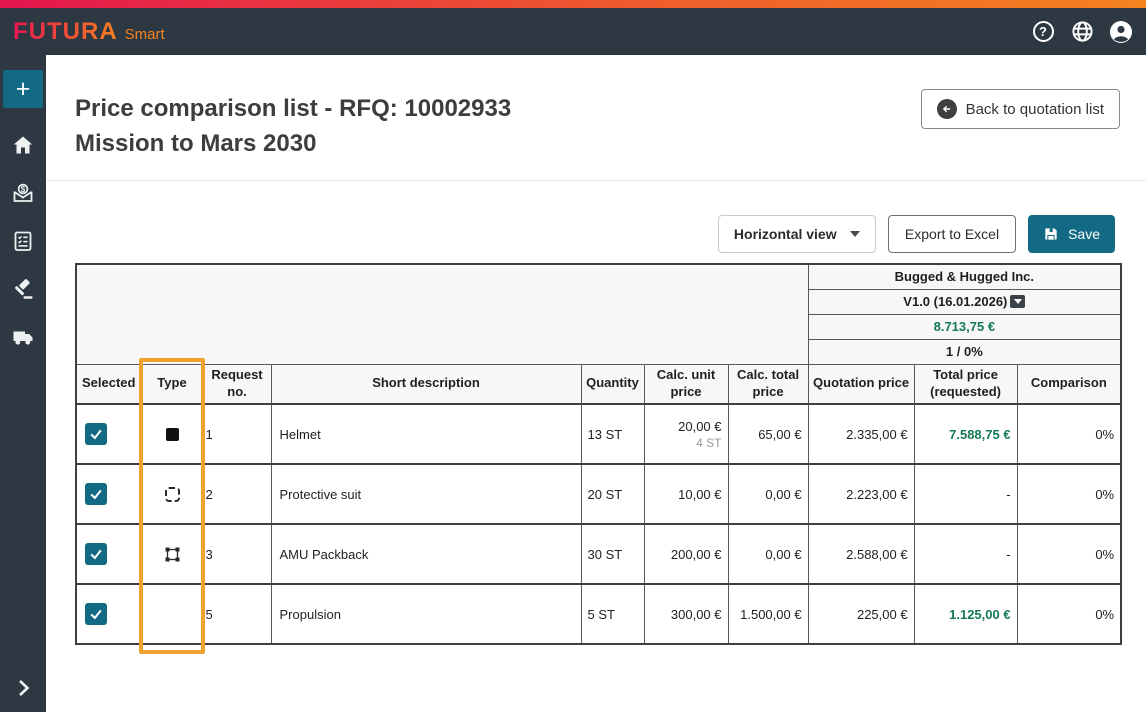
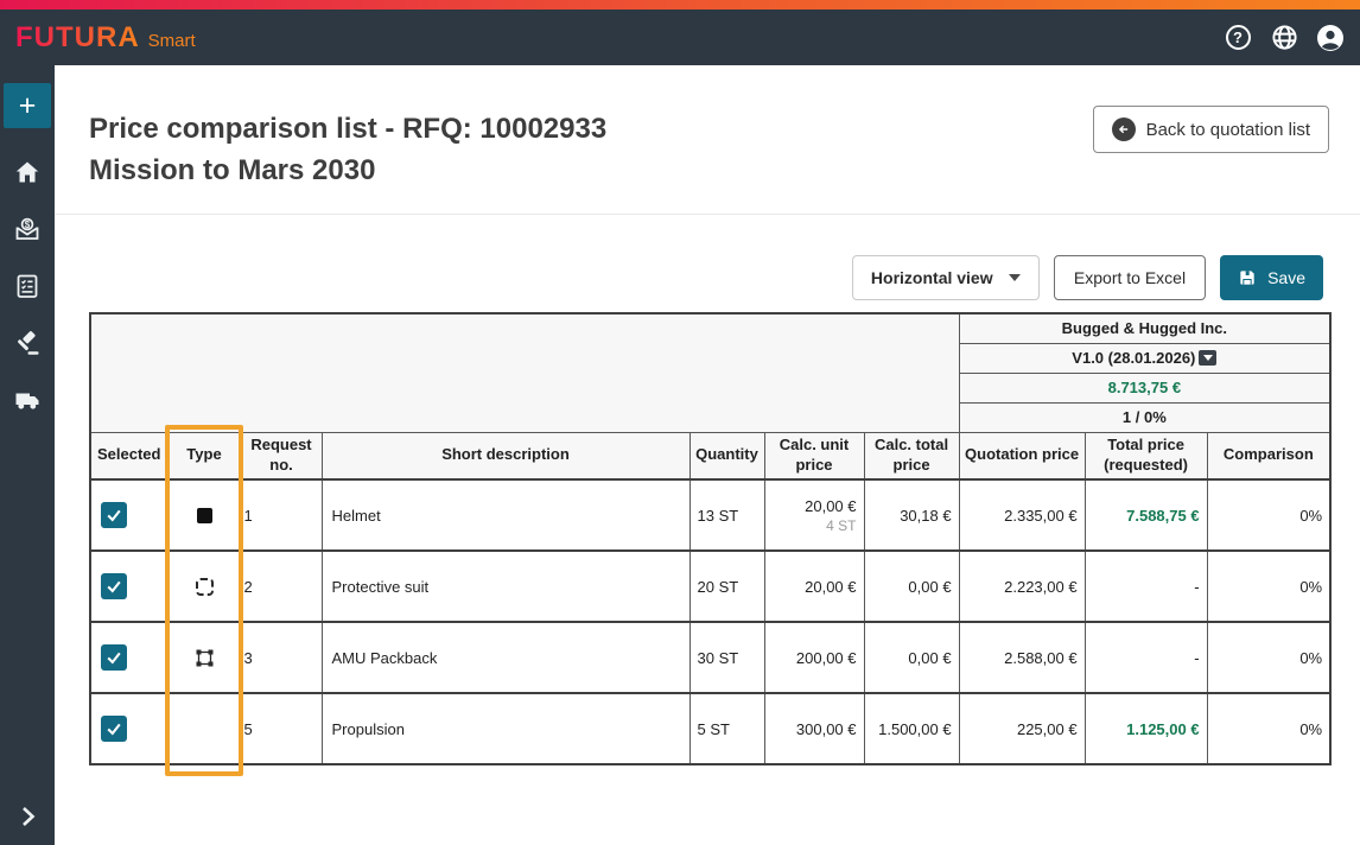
  FUTURA
  Smart
  ?
  +
  $
  Price comparison list - RFQ: 10002933
  Mission to Mars 2030
  Back to quotation list
  Horizontal view
  Export to Excel
  Save
  	Bugged & Hugged Inc.
- V1.0 (16.01.2026)
+ V1.0 (28.01.2026)
  8.713,75 €
  1 / 0%
  Selected	Type	Request no.	Short description	Quantity	Calc. unit price	Calc. total price	Quotation price	Total price (requested)	Comparison
- 		1	Helmet	13 ST	20,00 € 4 ST	65,00 €	2.335,00 €	7.588,75 €	0%
+ 		1	Helmet	13 ST	20,00 € 4 ST	30,18 €	2.335,00 €	7.588,75 €	0%
- 		2	Protective suit	20 ST	10,00 €	0,00 €	2.223,00 €	-	0%
+ 		2	Protective suit	20 ST	20,00 €	0,00 €	2.223,00 €	-	0%
  		3	AMU Packback	30 ST	200,00 €	0,00 €	2.588,00 €	-	0%
  		5	Propulsion	5 ST	300,00 €	1.500,00 €	225,00 €	1.125,00 €	0%
